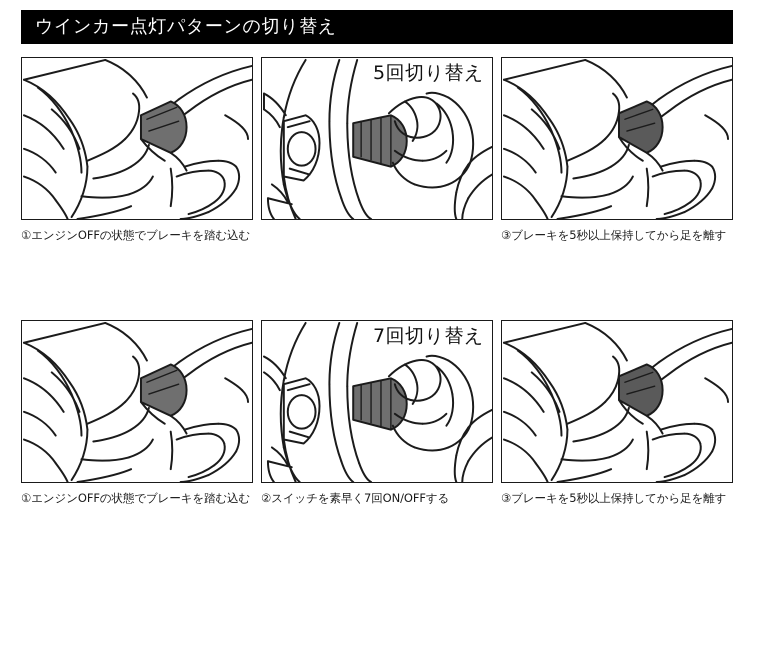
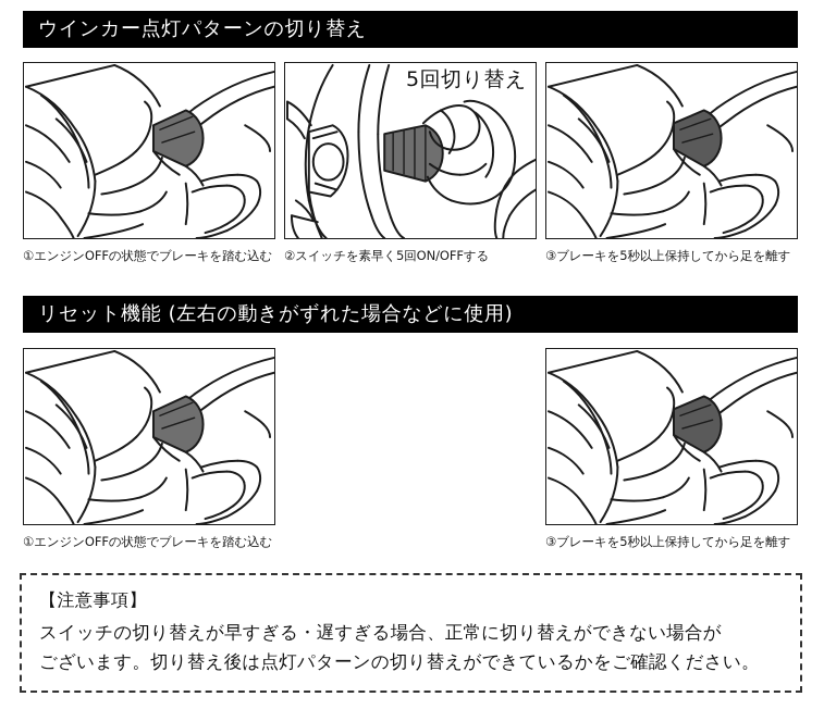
  ウインカー点灯パターンの切り替え
  ①エンジンOFFの状態でブレーキを踏む込む
  5回切り替え
+ ②スイッチを素早く5回ON/OFFする
  ③ブレーキを5秒以上保持してから足を離す
+ リセット機能 (左右の動きがずれた場合などに使用)
  ①エンジンOFFの状態でブレーキを踏む込む
- 7回切り替え
- ②スイッチを素早く7回ON/OFFする
  ③ブレーキを5秒以上保持してから足を離す
+ 【注意事項】
+ スイッチの切り替えが早すぎる・遅すぎる場合、正常に切り替えができない場合が
+ ございます。切り替え後は点灯パターンの切り替えができているかをご確認ください。
